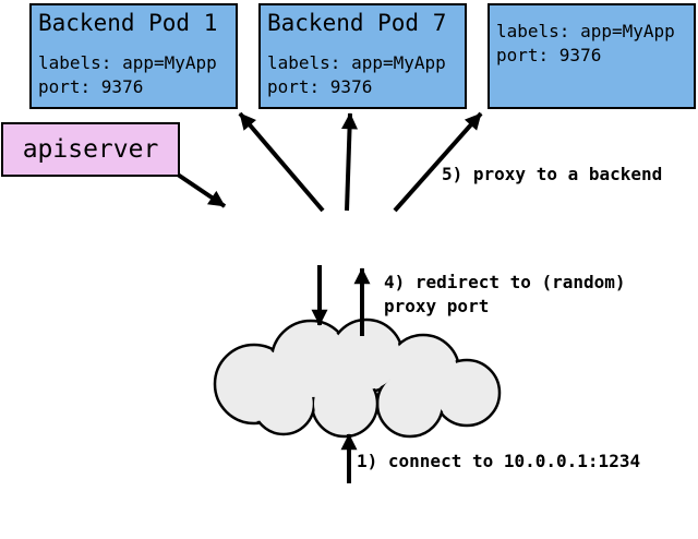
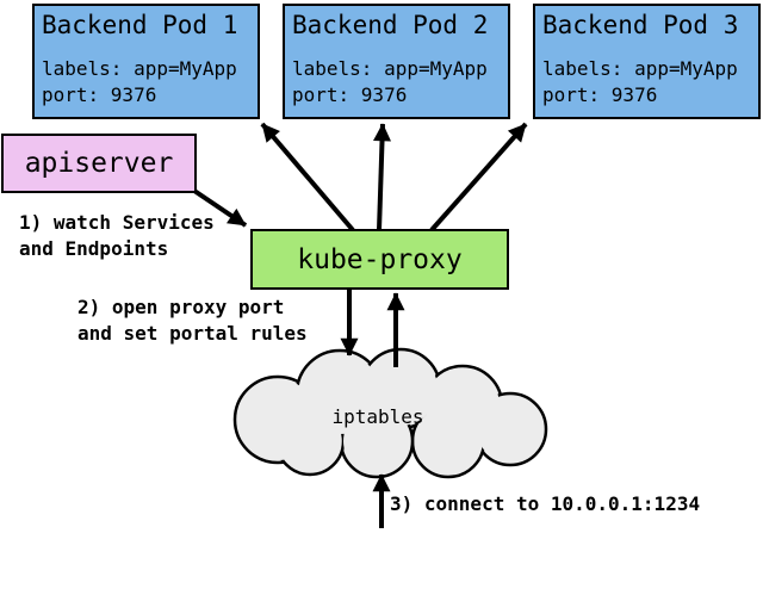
  Backend Pod 1
  labels: app=MyApp port: 9376
- Backend Pod 7
+ Backend Pod 2
  labels: app=MyApp port: 9376
+ Backend Pod 3
  labels: app=MyApp port: 9376
  apiserver
+ kube-proxy
+ iptables
+ 1) watch Services
+ and Endpoints
+ 2) open proxy port
+ and set portal rules
- 1) connect to 10.0.0.1:1234
+ 3) connect to 10.0.0.1:1234
- 4) redirect to (random)
- proxy port
- 5) proxy to a backend
